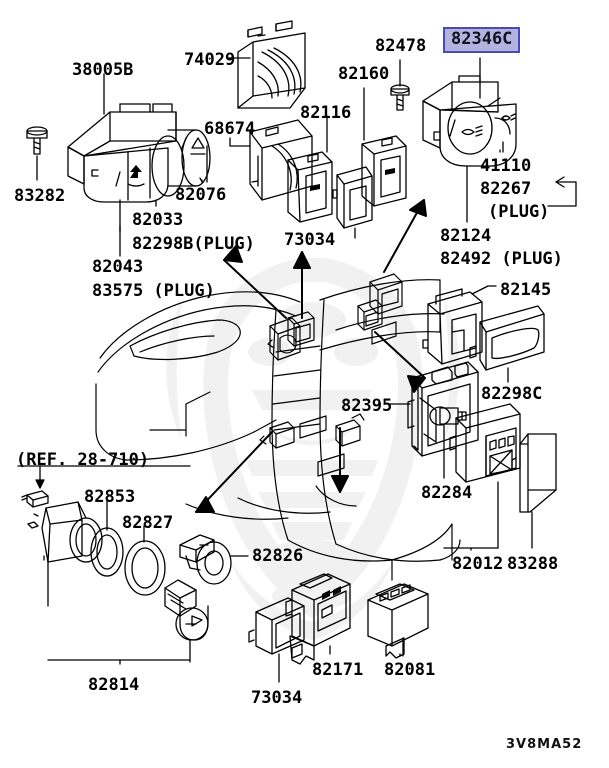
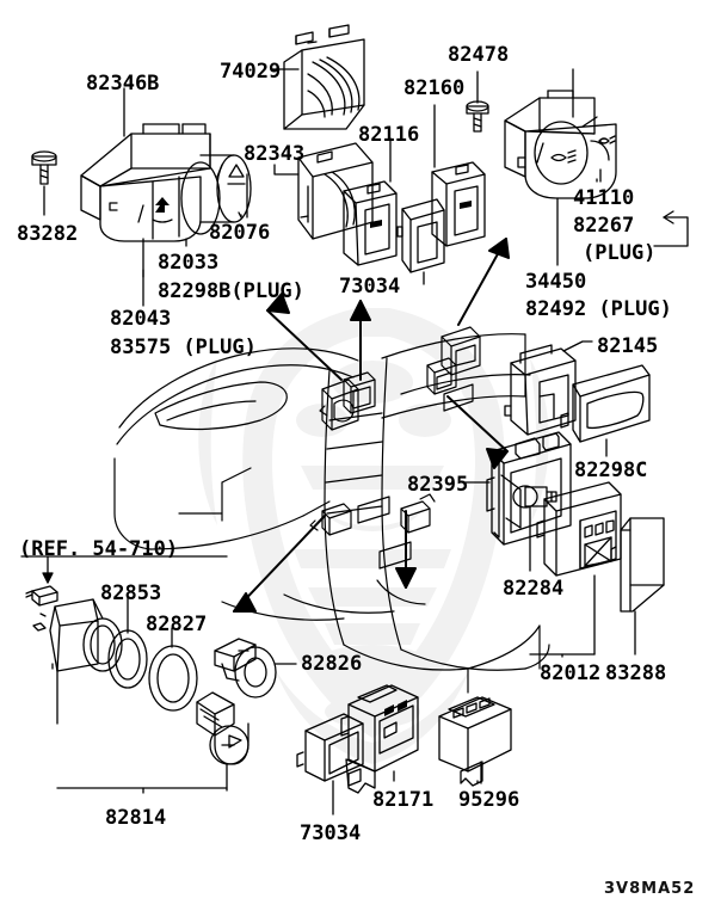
- 38005B
+ 82346B
  74029
  82478
  82160
  82116
- 68674
+ 82343
  83282
  82076
  82033
  82298B(PLUG)
  82043
  83575 (PLUG)
  73034
  41110
  82267
  (PLUG)
- 82124
+ 34450
  82492 (PLUG)
  82145
  82298C
  82395
  82284
  83288
  82012
- (REF. 28-710)
+ (REF. 54-710)
  82853
  82827
  82826
  82814
  73034
  82171
- 82081
+ 95296
- 82346C
  3V8MA52
